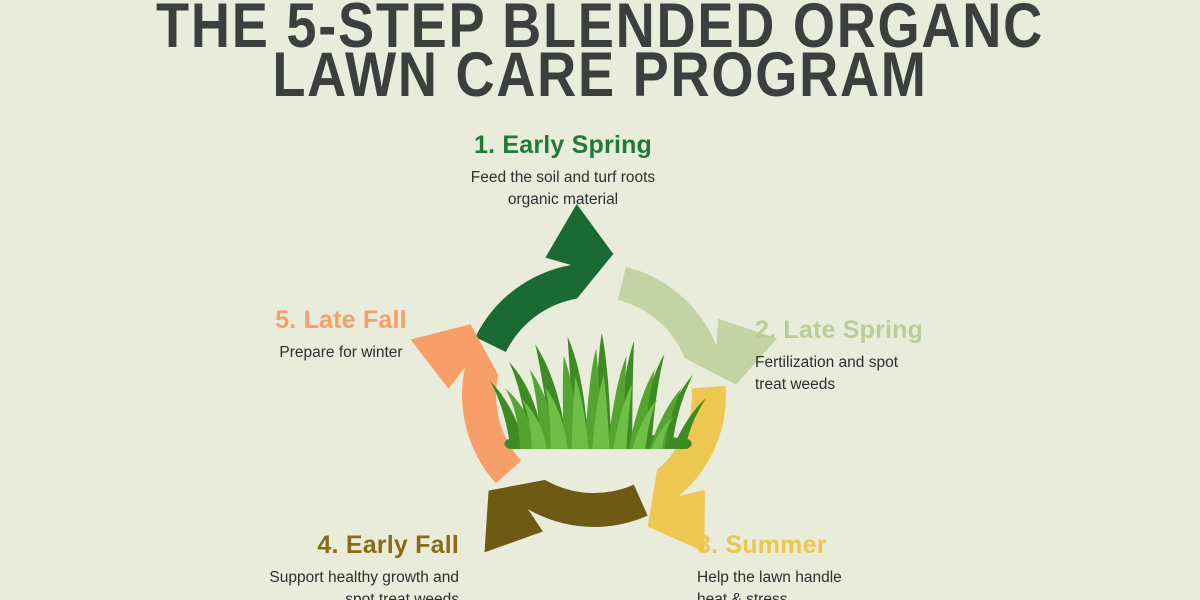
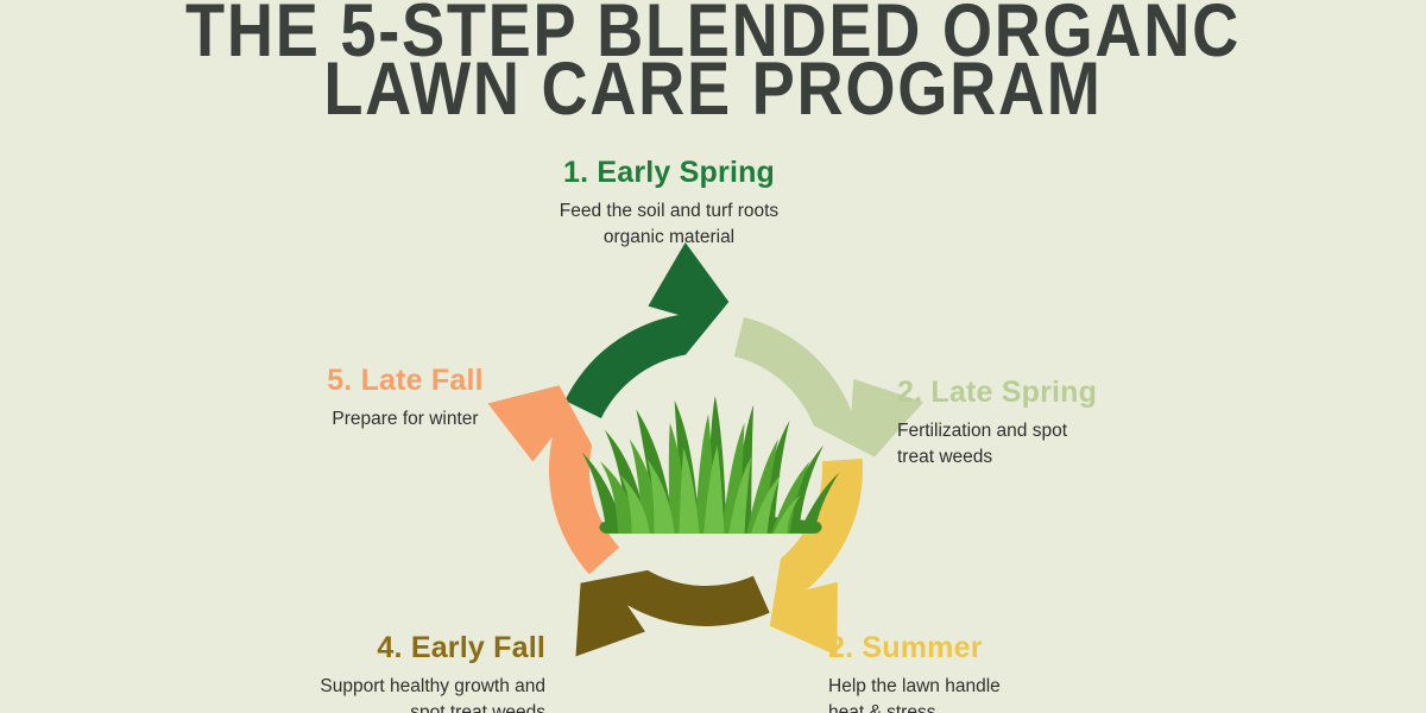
  THE 5-STEP BLENDED ORGANC
  LAWN CARE PROGRAM
  1. Early Spring
  Feed the soil and turf roots
  organic material
  2. Late Spring
  Fertilization and spot
  treat weeds
- 3. Summer
+ 2. Summer
  Help the lawn handle
  4. Early Fall
  Support healthy growth and
  5. Late Fall
  Prepare for winter
